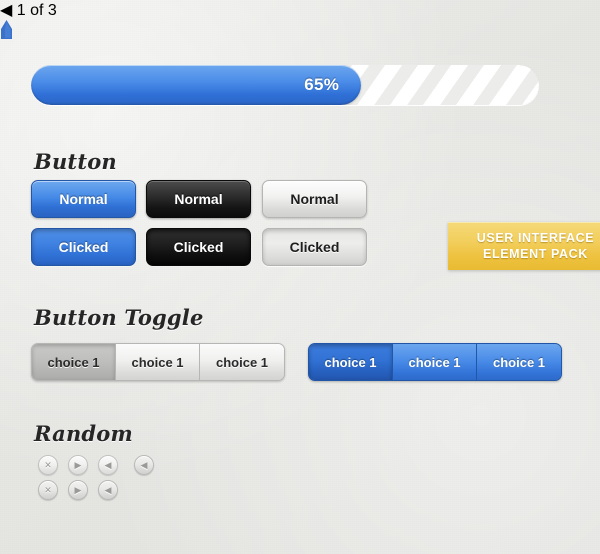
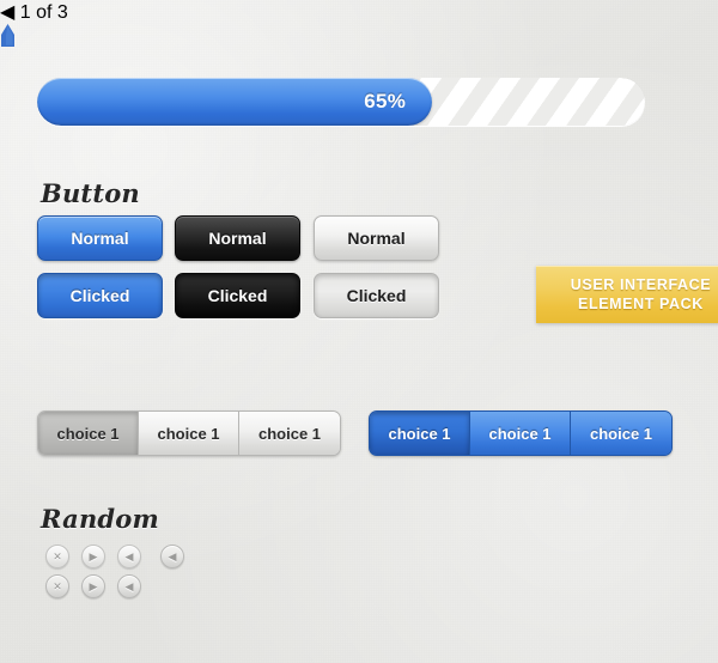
  65%
  Button
  Normal
  Normal
  Normal
  Clicked
  Clicked
  Clicked
  USER INTERFACE
  ELEMENT PACK
- Button Toggle
  choice 1
  choice 1
  choice 1
  choice 1
  choice 1
  choice 1
  Random
  ✕
  ▶
  ◀
  ◀
  ✕
  ▶
  ◀
  ◀ 1 of 3
